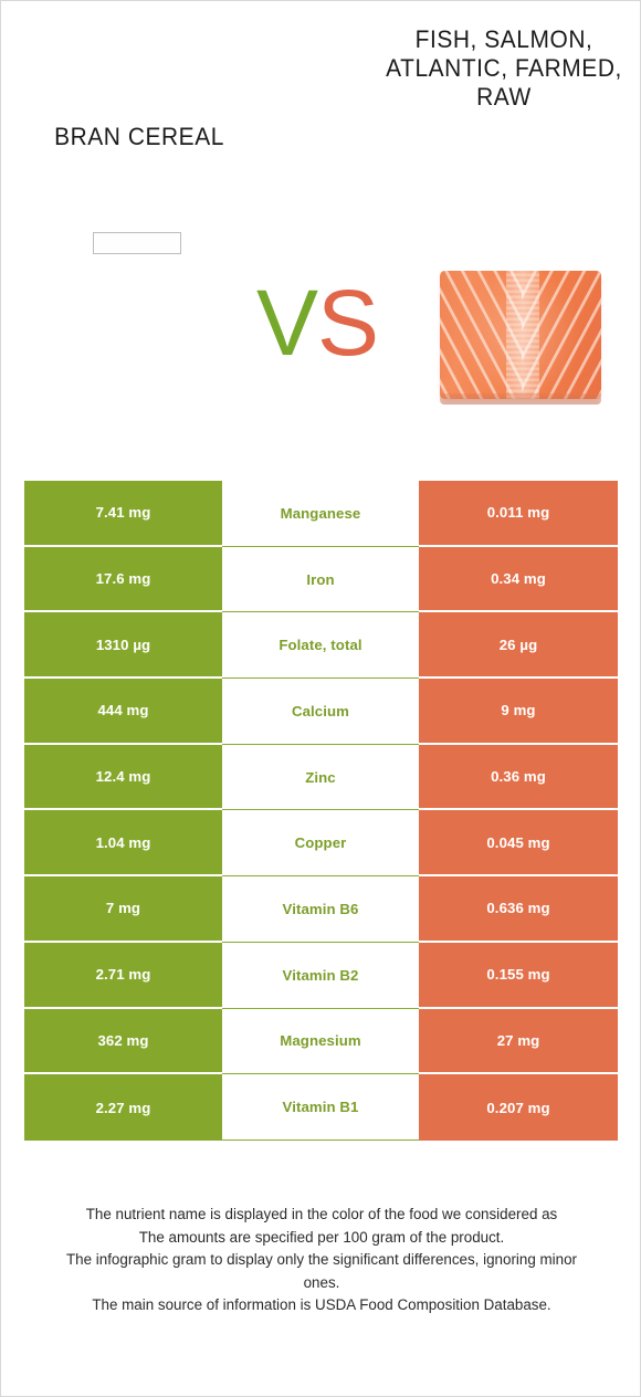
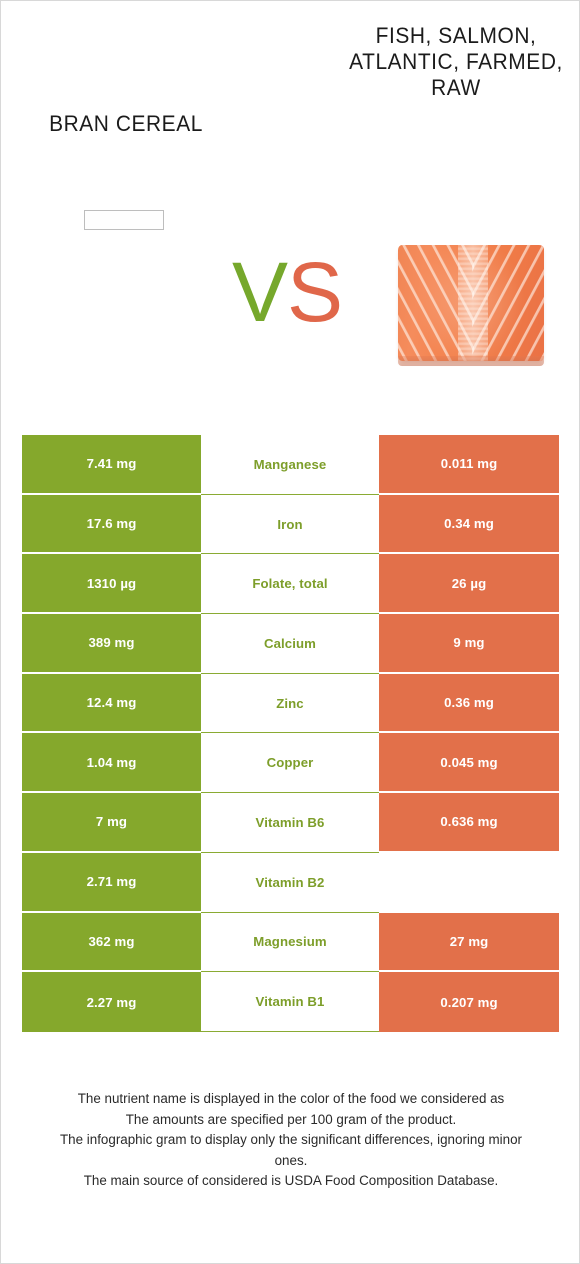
  BRAN CEREAL
  FISH, SALMON, ATLANTIC, FARMED, RAW
  VS
  7.41 mg
  Manganese
  0.011 mg
  17.6 mg
  Iron
  0.34 mg
  1310 µg
  Folate, total
  26 µg
- 444 mg
+ 389 mg
  Calcium
  9 mg
  12.4 mg
  Zinc
  0.36 mg
  1.04 mg
  Copper
  0.045 mg
  7 mg
  Vitamin B6
  0.636 mg
  2.71 mg
  Vitamin B2
- 0.155 mg
  362 mg
  Magnesium
  27 mg
  2.27 mg
  Vitamin B1
  0.207 mg
  The nutrient name is displayed in the color of the food we considered as
  The amounts are specified per 100 gram of the product.
  The infographic gram to display only the significant differences, ignoring minor
  ones.
- The main source of information is USDA Food Composition Database.
+ The main source of considered is USDA Food Composition Database.
